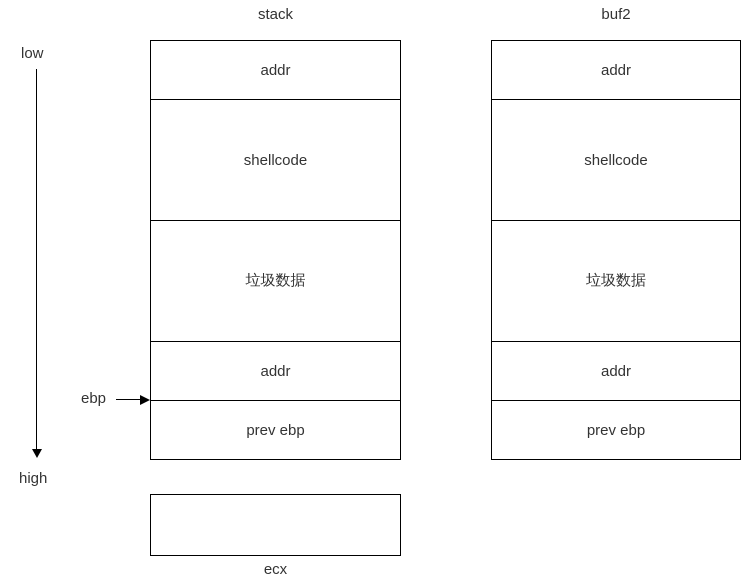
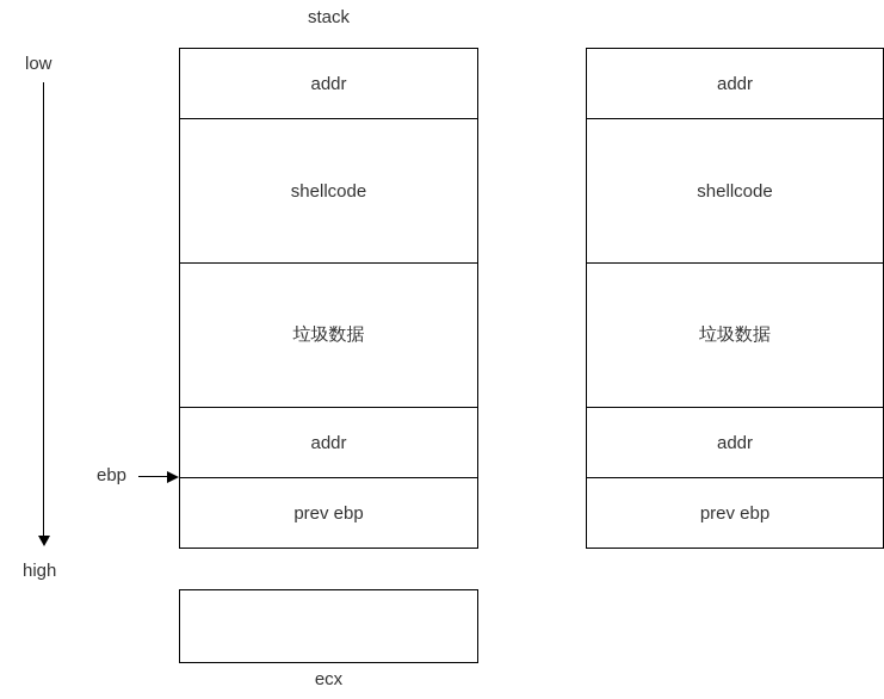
  low
  high
  ebp
  stack
  addr
  shellcode
  垃圾数据
  addr
  prev ebp
- buf2
  addr
  shellcode
  垃圾数据
  addr
  prev ebp
  ecx
